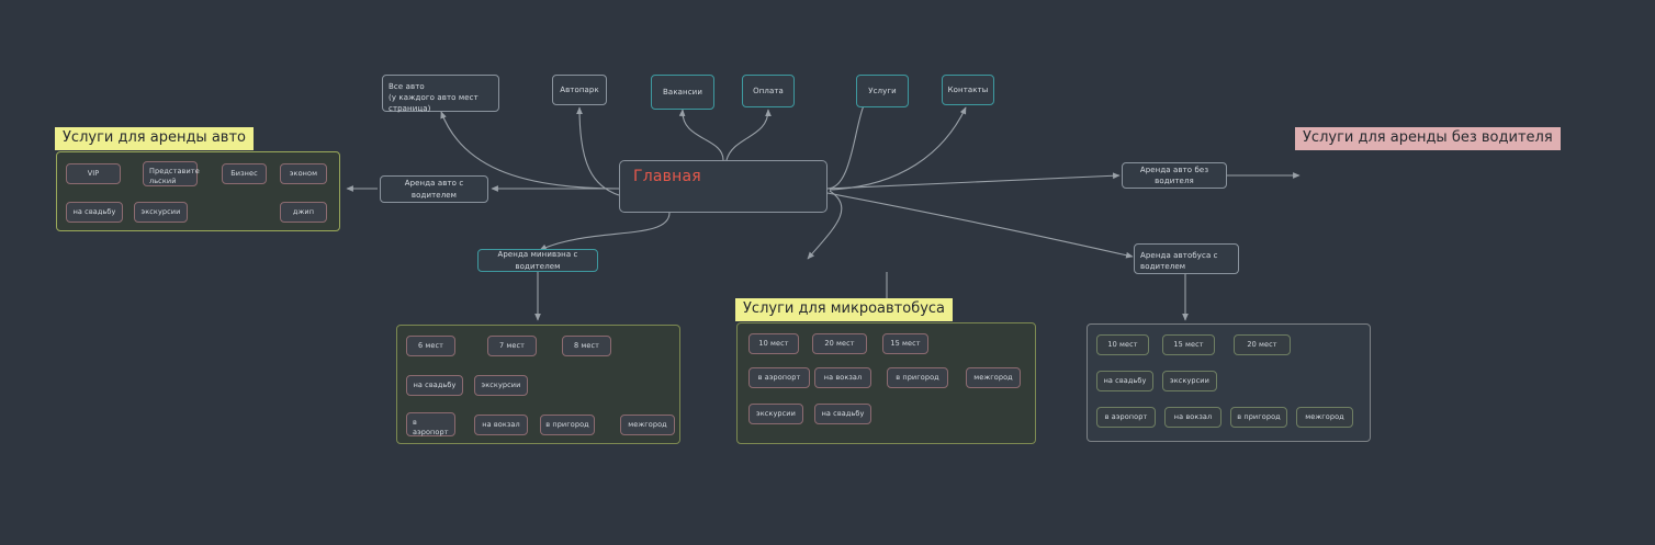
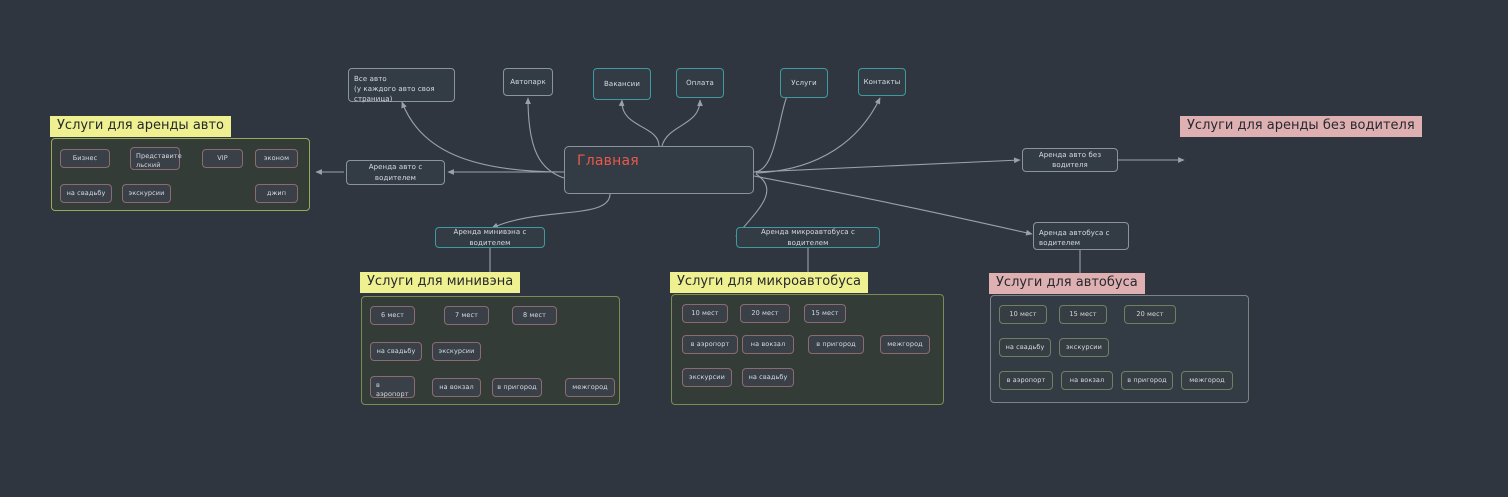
  Главная
  Все авто
- (у каждого авто мест страница)
+ (у каждого авто своя страница)
  Автопарк
  Вакансии
  Оплата
  Услуги
  Контакты
  Аренда авто с водителем
  Аренда авто без водителя
  Аренда минивэна с водителем
+ Аренда микроавтобуса с водителем
  Аренда автобуса с
  водителем
  Услуги для аренды авто
- VIP
+ Бизнес
  Представите льский
- Бизнес
+ VIP
  эконом
  на свадьбу
  экскурсии
  джип
  Услуги для аренды без водителя
+ Услуги для минивэна
  6 мест
  7 мест
  8 мест
  на свадьбу
  экскурсии
  в аэропорт
  на вокзал
  в пригород
  межгород
  Услуги для микроавтобуса
  10 мест
  20 мест
  15 мест
  в аэропорт
  на вокзал
  в пригород
  межгород
  экскурсии
  на свадьбу
+ Услуги для автобуса
  10 мест
  15 мест
  20 мест
  на свадьбу
  экскурсии
  в аэропорт
  на вокзал
  в пригород
  межгород
